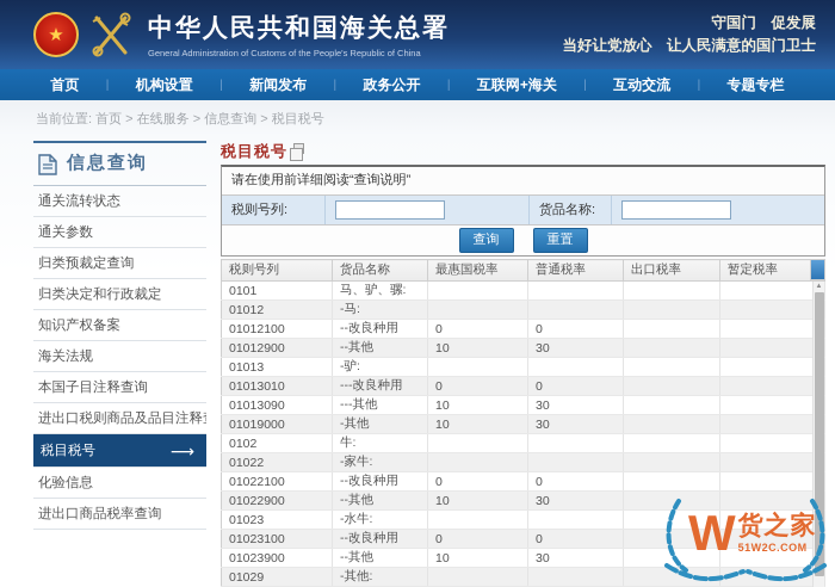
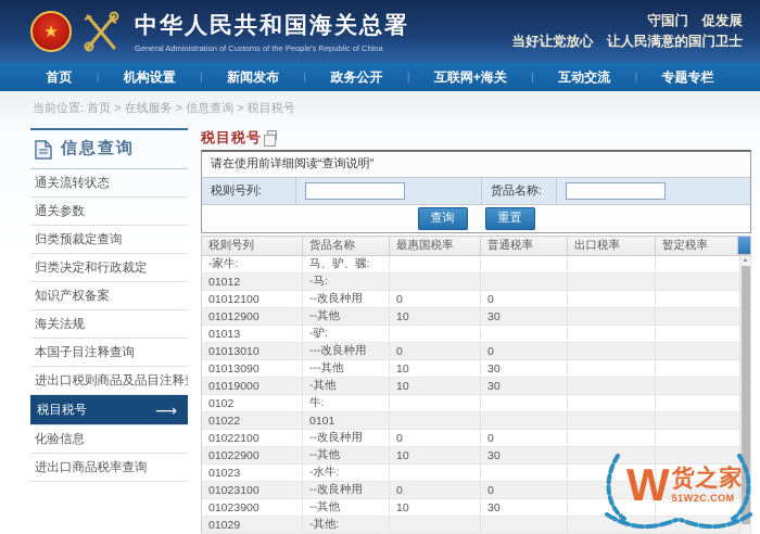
  ★
  中华人民共和国海关总署
  General Administration of Customs of the People's Republic of China
  守国门 促发展
  当好让党放心 让人民满意的国门卫士
  首页
  |
  机构设置
  |
  新闻发布
  |
  政务公开
  |
  互联网+海关
  |
  互动交流
  |
  专题专栏
  当前位置: 首页 > 在线服务 > 信息查询 > 税目税号
  信息查询
  通关流转状态
  通关参数
  归类预裁定查询
  归类决定和行政裁定
  知识产权备案
  海关法规
  本国子目注释查询
  进出口税则商品及品目注释
  税目税号
  ⟶
  化验信息
  进出口商品税率查询
  税目税号
  请在使用前详细阅读“查询说明”
  税则号列:
  货品名称:
  查询
  重置
  税则号列	货品名称	最惠国税率	普通税率	出口税率	暂定税率
- 0101	马、驴、骡:
+ -家牛:	马、驴、骡:
  01012	-马:
  01012100	--改良种用	0	0
  01012900	--其他	10	30
  01013	-驴:
  01013010	---改良种用	0	0
  01013090	---其他	10	30
  01019000	-其他	10	30
  0102	牛:
- 01022	-家牛:
+ 01022	0101
  01022100	--改良种用	0	0
  01022900	--其他	10	30
  01023	-水牛:
  01023100	--改良种用	0	0
  01023900	--其他	10	30
  01029	-其他:
  W
  货之家
  51W2C.COM
